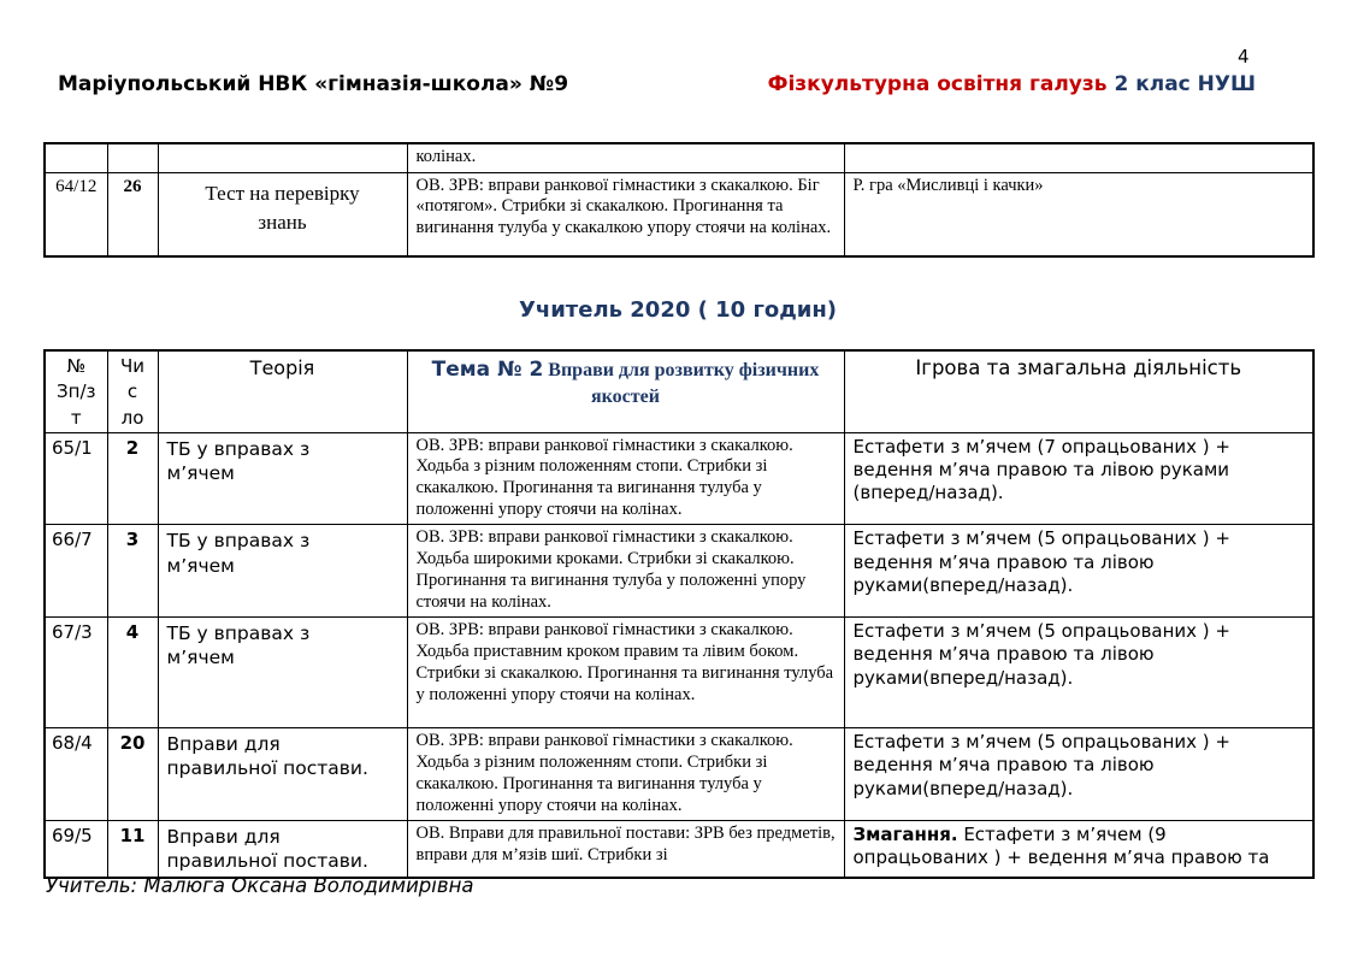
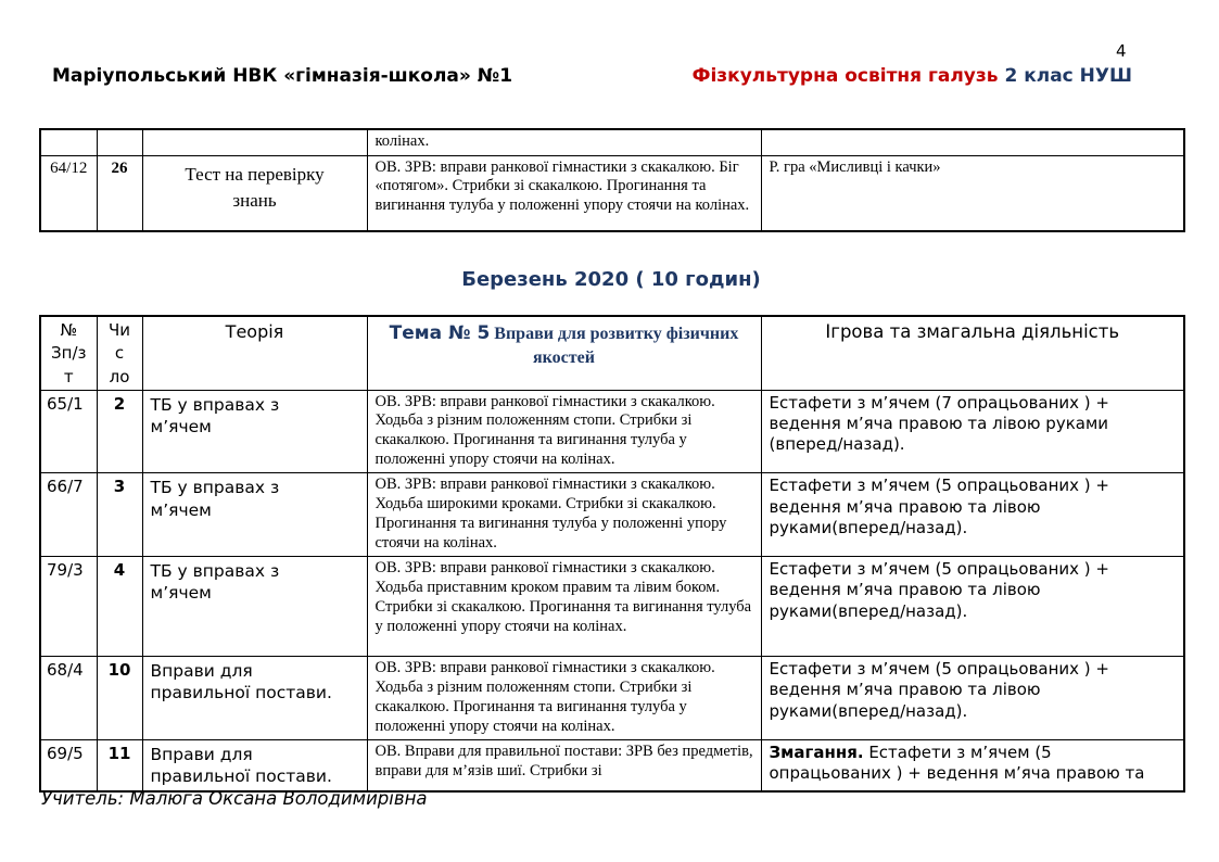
  4
- Маріупольський НВК «гімназія-школа» №9
+ Маріупольський НВК «гімназія-школа» №1
  Фізкультурна освітня галузь 2 клас НУШ
  			колінах.
- 64/12	26	Тест на перевірку знань	ОВ. ЗРВ: вправи ранкової гімнастики з скакалкою. Біг «потягом». Стрибки зі скакалкою. Прогинання та вигинання тулуба у скакалкою упору стоячи на колінах.	Р. гра «Мисливці і качки»
+ 64/12	26	Тест на перевірку знань	ОВ. ЗРВ: вправи ранкової гімнастики з скакалкою. Біг «потягом». Стрибки зі скакалкою. Прогинання та вигинання тулуба у положенні упору стоячи на колінах.	Р. гра «Мисливці і качки»
- Учитель 2020 ( 10 годин)
+ Березень 2020 ( 10 годин)
- № Зп/з т	Чи с ло	Теорія	Тема № 2 Вправи для розвитку фізичних якостей	Ігрова та змагальна діяльність
+ № Зп/з т	Чи с ло	Теорія	Тема № 5 Вправи для розвитку фізичних якостей	Ігрова та змагальна діяльність
  65/1	2	ТБ у вправах з м’ячем	ОВ. ЗРВ: вправи ранкової гімнастики з скакалкою. Ходьба з різним положенням стопи. Стрибки зі скакалкою. Прогинання та вигинання тулуба у положенні упору стоячи на колінах.	Естафети з м’ячем (7 опрацьованих ) + ведення м’яча правою та лівою руками (вперед/назад).
  66/7	3	ТБ у вправах з м’ячем	ОВ. ЗРВ: вправи ранкової гімнастики з скакалкою. Ходьба широкими кроками. Стрибки зі скакалкою. Прогинання та вигинання тулуба у положенні упору стоячи на колінах.	Естафети з м’ячем (5 опрацьованих ) + ведення м’яча правою та лівою руками(вперед/назад).
- 67/3	4	ТБ у вправах з м’ячем	ОВ. ЗРВ: вправи ранкової гімнастики з скакалкою. Ходьба приставним кроком правим та лівим боком. Стрибки зі скакалкою. Прогинання та вигинання тулуба у положенні упору стоячи на колінах.	Естафети з м’ячем (5 опрацьованих ) + ведення м’яча правою та лівою руками(вперед/назад).
+ 79/3	4	ТБ у вправах з м’ячем	ОВ. ЗРВ: вправи ранкової гімнастики з скакалкою. Ходьба приставним кроком правим та лівим боком. Стрибки зі скакалкою. Прогинання та вигинання тулуба у положенні упору стоячи на колінах.	Естафети з м’ячем (5 опрацьованих ) + ведення м’яча правою та лівою руками(вперед/назад).
- 68/4	20	Вправи для правильної постави.	ОВ. ЗРВ: вправи ранкової гімнастики з скакалкою. Ходьба з різним положенням стопи. Стрибки зі скакалкою. Прогинання та вигинання тулуба у положенні упору стоячи на колінах.	Естафети з м’ячем (5 опрацьованих ) + ведення м’яча правою та лівою руками(вперед/назад).
+ 68/4	10	Вправи для правильної постави.	ОВ. ЗРВ: вправи ранкової гімнастики з скакалкою. Ходьба з різним положенням стопи. Стрибки зі скакалкою. Прогинання та вигинання тулуба у положенні упору стоячи на колінах.	Естафети з м’ячем (5 опрацьованих ) + ведення м’яча правою та лівою руками(вперед/назад).
- 69/5	11	Вправи для правильної постави.	ОВ. Вправи для правильної постави: ЗРВ без предметів, вправи для м’язів шиї. Стрибки зі	Змагання. Естафети з м’ячем (9 опрацьованих ) + ведення м’яча правою та
+ 69/5	11	Вправи для правильної постави.	ОВ. Вправи для правильної постави: ЗРВ без предметів, вправи для м’язів шиї. Стрибки зі	Змагання. Естафети з м’ячем (5 опрацьованих ) + ведення м’яча правою та
  Учитель: Малюга Оксана Володимирівна
